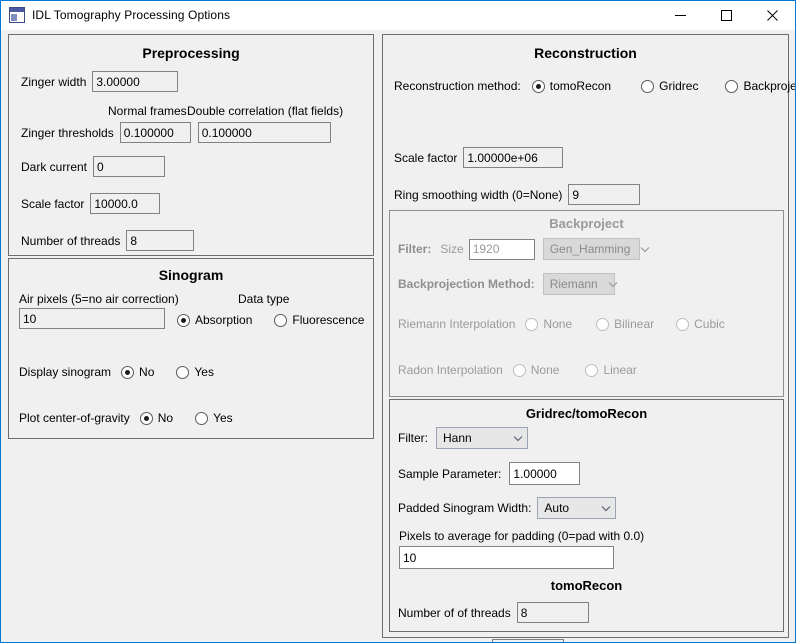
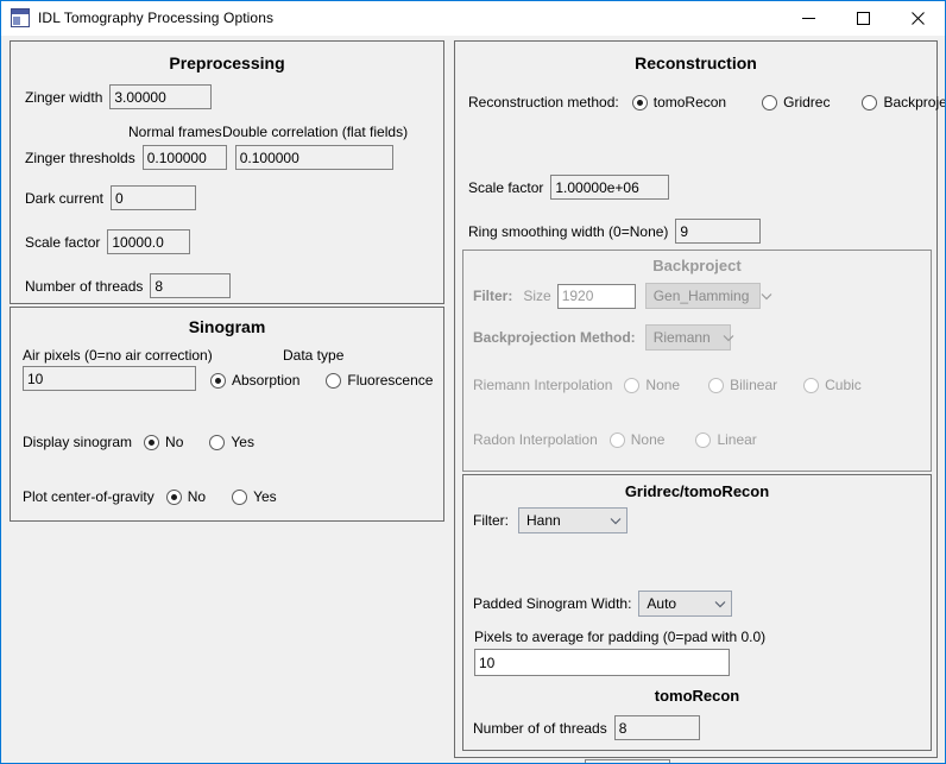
  IDL Tomography Processing Options
  Preprocessing
  Zinger width
  3.00000
  Normal frames
  Double correlation (flat fields)
  Zinger thresholds
  0.100000
  0.100000
  Dark current
  0
  Scale factor
  10000.0
  Number of threads
  8
  Sinogram
- Air pixels (5=no air correction)
+ Air pixels (0=no air correction)
  10
  Data type
  Absorption
  Fluorescence
  Display sinogram
  No
  Yes
  Plot center-of-gravity
  No
  Yes
  Reconstruction
  Reconstruction method:
  tomoRecon
  Gridrec
  Backproje
  Scale factor
  1.00000e+06
  Ring smoothing width (0=None)
  9
  Backproject
  Filter:
  Size
  1920
  Gen_Hamming
  Backprojection Method:
  Riemann
  Riemann Interpolation
  None
  Bilinear
  Cubic
  Radon Interpolation
  None
  Linear
  Gridrec/tomoRecon
  Filter:
  Hann
- Sample Parameter:
- 1.00000
  Padded Sinogram Width:
  Auto
  Pixels to average for padding (0=pad with 0.0)
  10
  tomoRecon
  Number of of threads
  8
